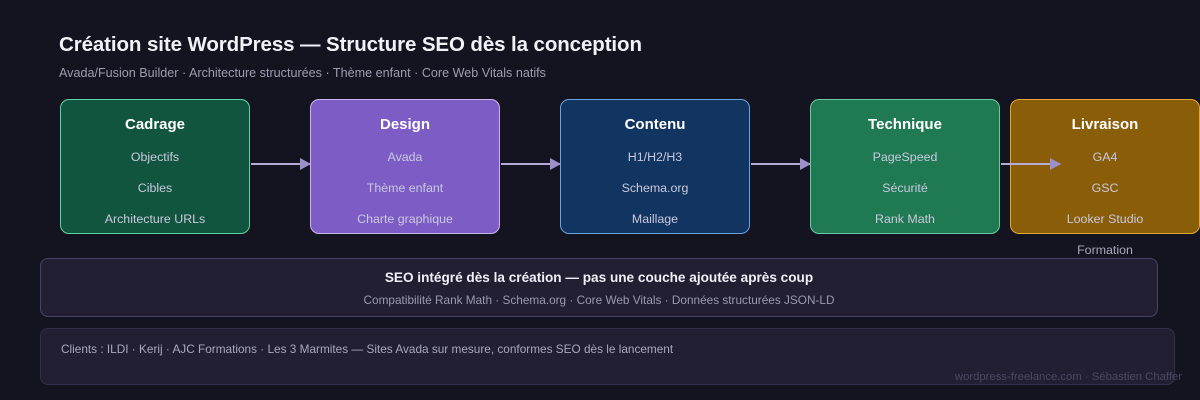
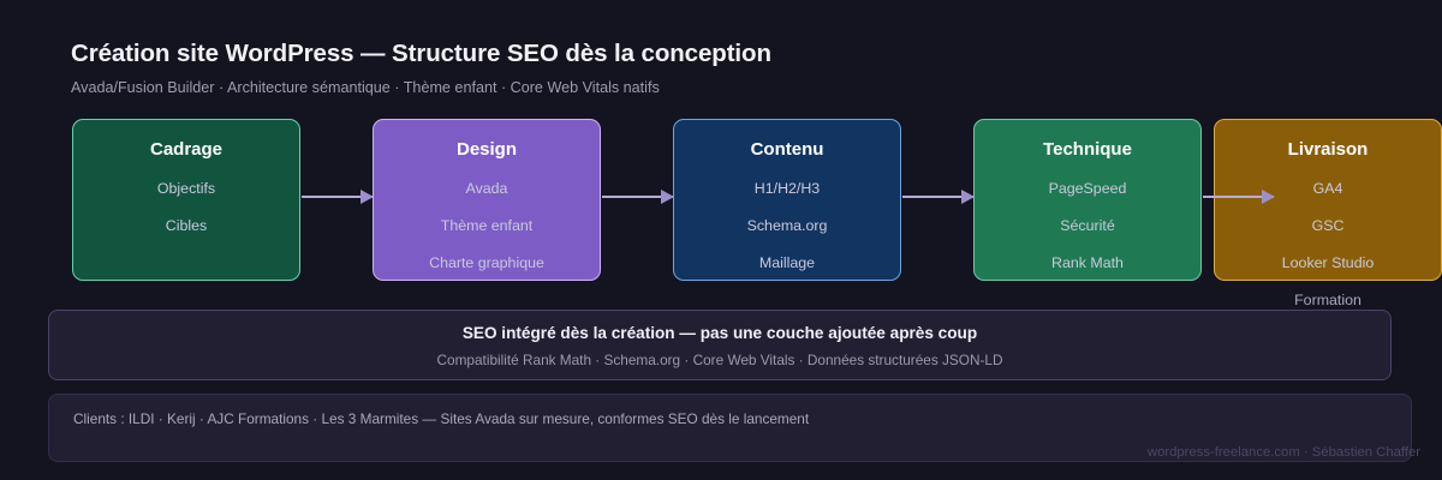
  Création site WordPress — Structure SEO dès la conception
- Avada/Fusion Builder · Architecture structurées · Thème enfant · Core Web Vitals natifs
+ Avada/Fusion Builder · Architecture sémantique · Thème enfant · Core Web Vitals natifs
  Cadrage
  Objectifs
  Cibles
- Architecture URLs
  Design
  Avada
  Thème enfant
  Charte graphique
  Contenu
  H1/H2/H3
  Schema.org
  Maillage
  Technique
  PageSpeed
  Sécurité
  Rank Math
  Livraison
  GA4
  GSC
  Looker Studio
  Formation
  SEO intégré dès la création — pas une couche ajoutée après coup
  Compatibilité Rank Math · Schema.org · Core Web Vitals · Données structurées JSON-LD
  Clients : ILDI · Kerij · AJC Formations · Les 3 Marmites — Sites Avada sur mesure, conformes SEO dès le lancement
  wordpress-freelance.com · Sébastien Chaffer
